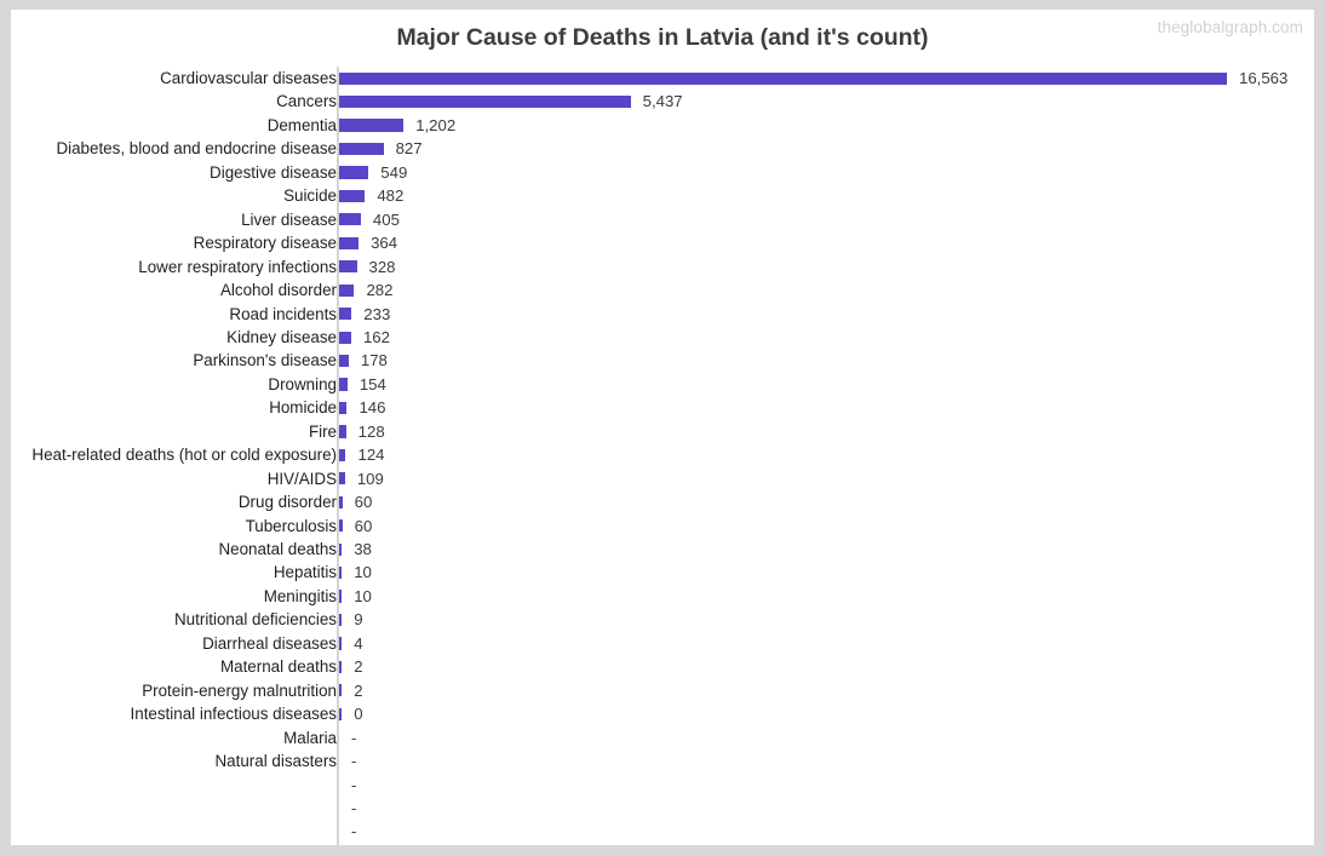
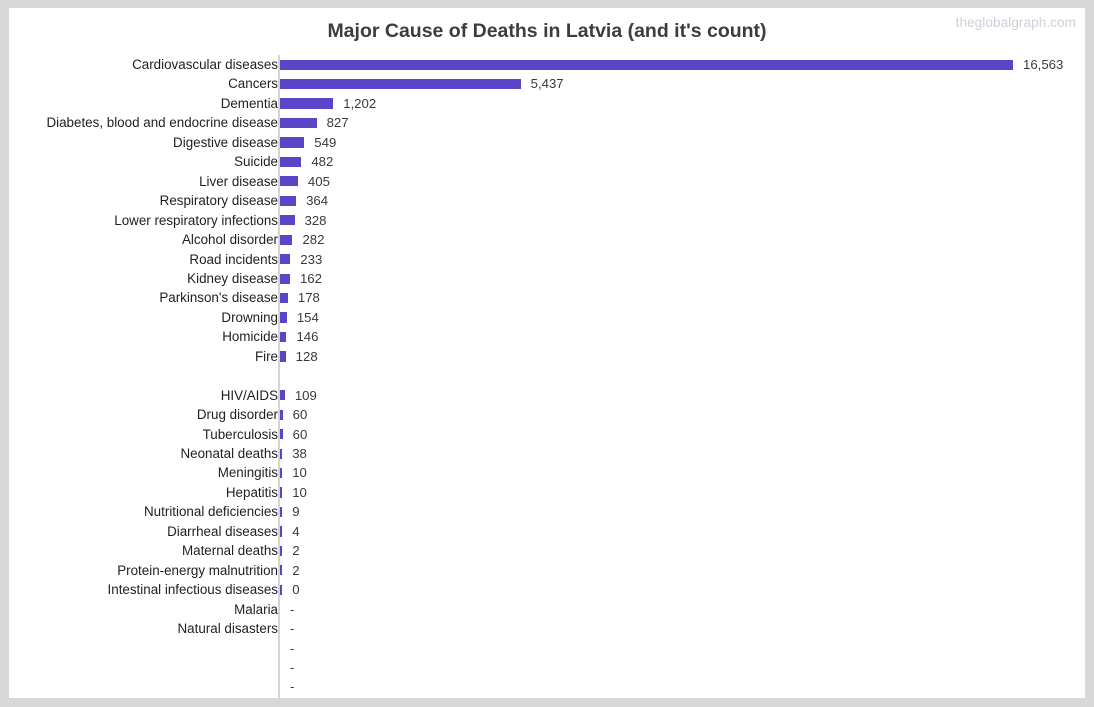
  theglobalgraph.com
  Major Cause of Deaths in Latvia (and it's count)
  Cardiovascular diseases
  16,563
  Cancers
  5,437
  Dementia
  1,202
  Diabetes, blood and endocrine disease
  827
  Digestive disease
  549
  Suicide
  482
  Liver disease
  405
  Respiratory disease
  364
  Lower respiratory infections
  328
  Alcohol disorder
  282
  Road incidents
  233
  Kidney disease
  162
  Parkinson's disease
  178
  Drowning
  154
  Homicide
  146
  Fire
  128
- Heat-related deaths (hot or cold exposure)
- 124
  HIV/AIDS
  109
  Drug disorder
  60
  Tuberculosis
  60
  Neonatal deaths
  38
- Hepatitis
+ Meningitis
  10
- Meningitis
+ Hepatitis
  10
  Nutritional deficiencies
  9
  Diarrheal diseases
  4
  Maternal deaths
  2
  Protein-energy malnutrition
  2
  Intestinal infectious diseases
  0
  Malaria
  -
  Natural disasters
  -
  -
  -
  -
